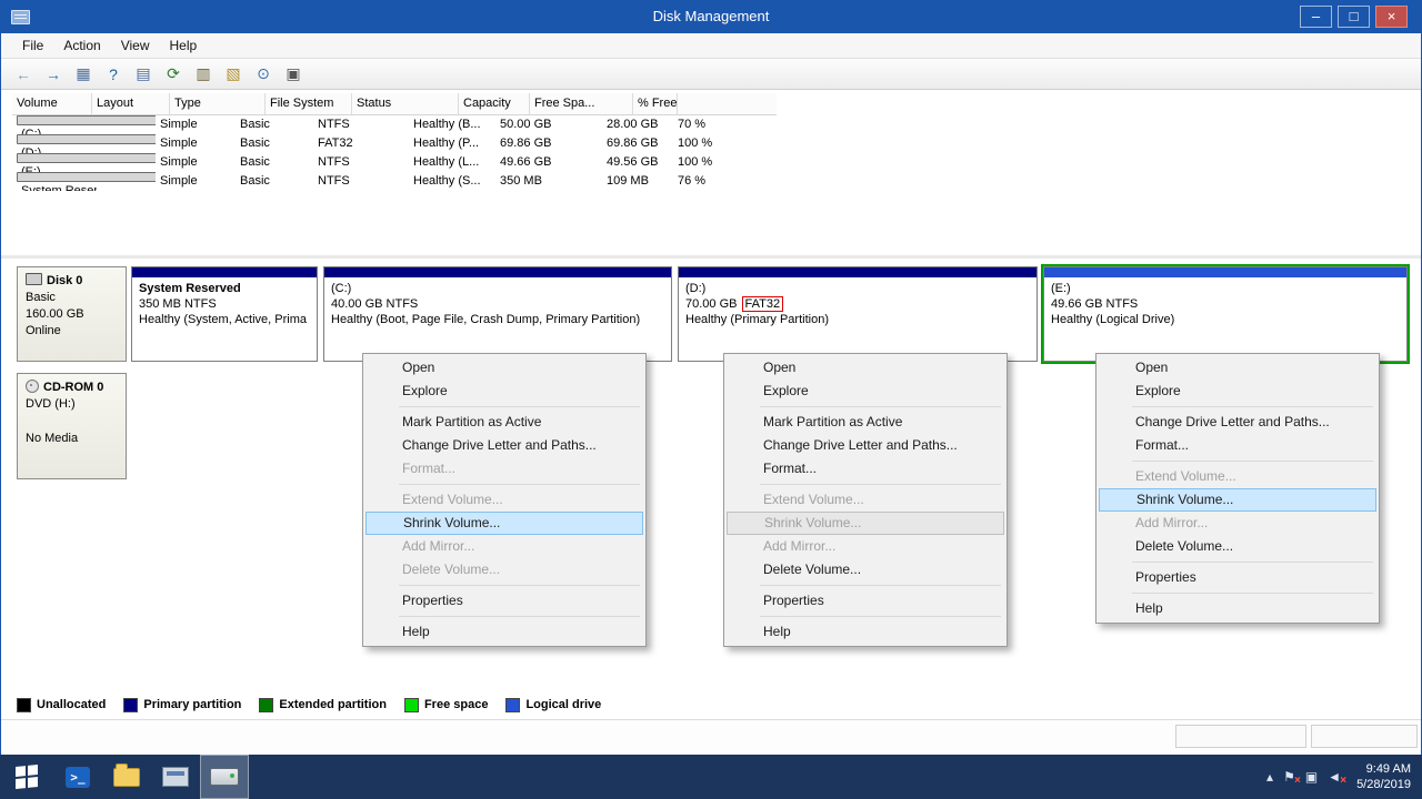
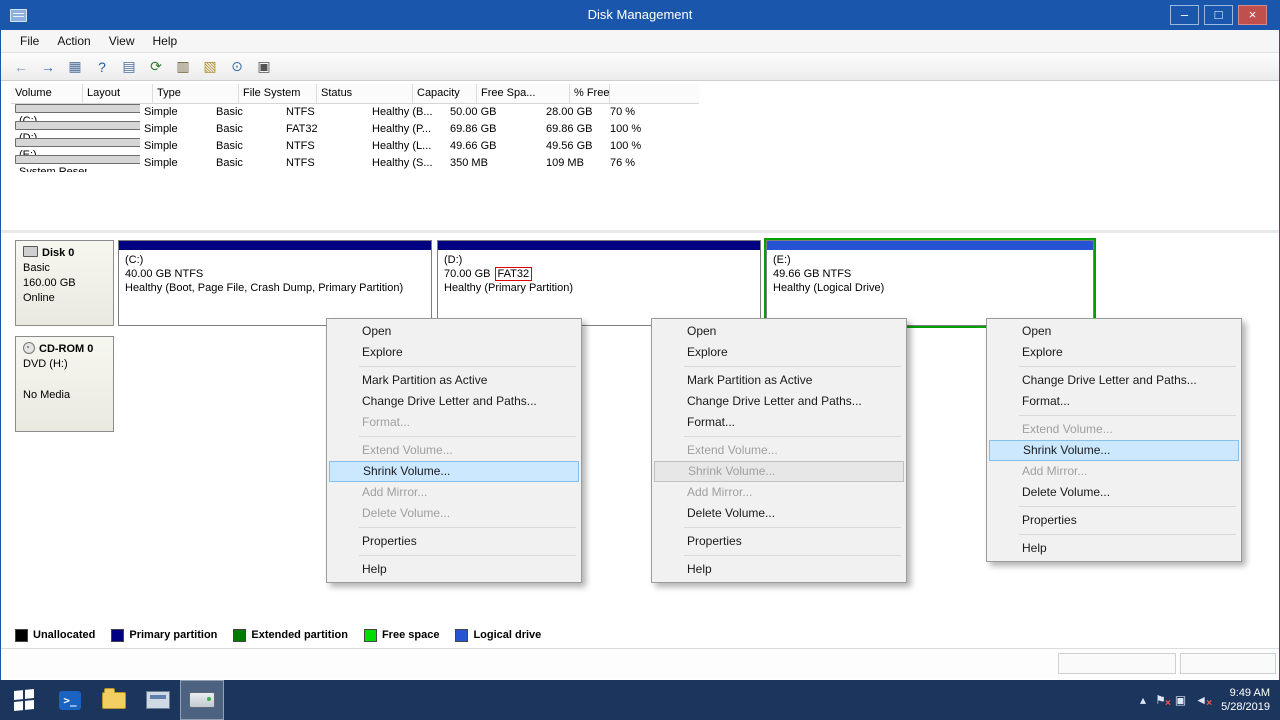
  Disk Management
  –
  □
  ×
  File
  Action
  View
  Help
  ←
  →
  ▦
  ?
  ▤
  ⟳
  ▥
  ▧
  ⊙
  ▣
  Volume
  Layout
  Type
  File System
  Status
  Capacity
  Free Spa...
  % Free
  Simple
  Basic
  NTFS
  Healthy (B...
  50.00 GB
  28.00 GB
  70 %
  Simple
  Basic
  FAT32
  Healthy (P...
  69.86 GB
  69.86 GB
  100 %
  Simple
  Basic
  NTFS
  Healthy (L...
  49.66 GB
  49.56 GB
  100 %
  Simple
  Basic
  NTFS
  Healthy (S...
  350 MB
  109 MB
  76 %
  Disk 0
  Basic
  160.00 GB
  Online
- System Reserved
- 350 MB NTFS
- Healthy (System, Active, Prima
  (C:)
  40.00 GB NTFS
  Healthy (Boot, Page File, Crash Dump, Primary Partition)
  (D:)
  70.00 GB FAT32
  Healthy (Primary Partition)
  (E:)
  49.66 GB NTFS
  Healthy (Logical Drive)
  CD-ROM 0
  DVD (H:)
  No Media
  Unallocated
  Primary partition
  Extended partition
  Free space
  Logical drive
  Open
  Explore
  Mark Partition as Active
  Change Drive Letter and Paths...
  Format...
  Extend Volume...
  Shrink Volume...
  Add Mirror...
  Delete Volume...
  Properties
  Help
  Open
  Explore
  Mark Partition as Active
  Change Drive Letter and Paths...
  Format...
  Extend Volume...
  Shrink Volume...
  Add Mirror...
  Delete Volume...
  Properties
  Help
  Open
  Explore
  Change Drive Letter and Paths...
  Format...
  Extend Volume...
  Shrink Volume...
  Add Mirror...
  Delete Volume...
  Properties
  Help
  >_
  ▴
  ⚑
  ×
  ▣
  ◄
  ×
  9:49 AM
  5/28/2019
